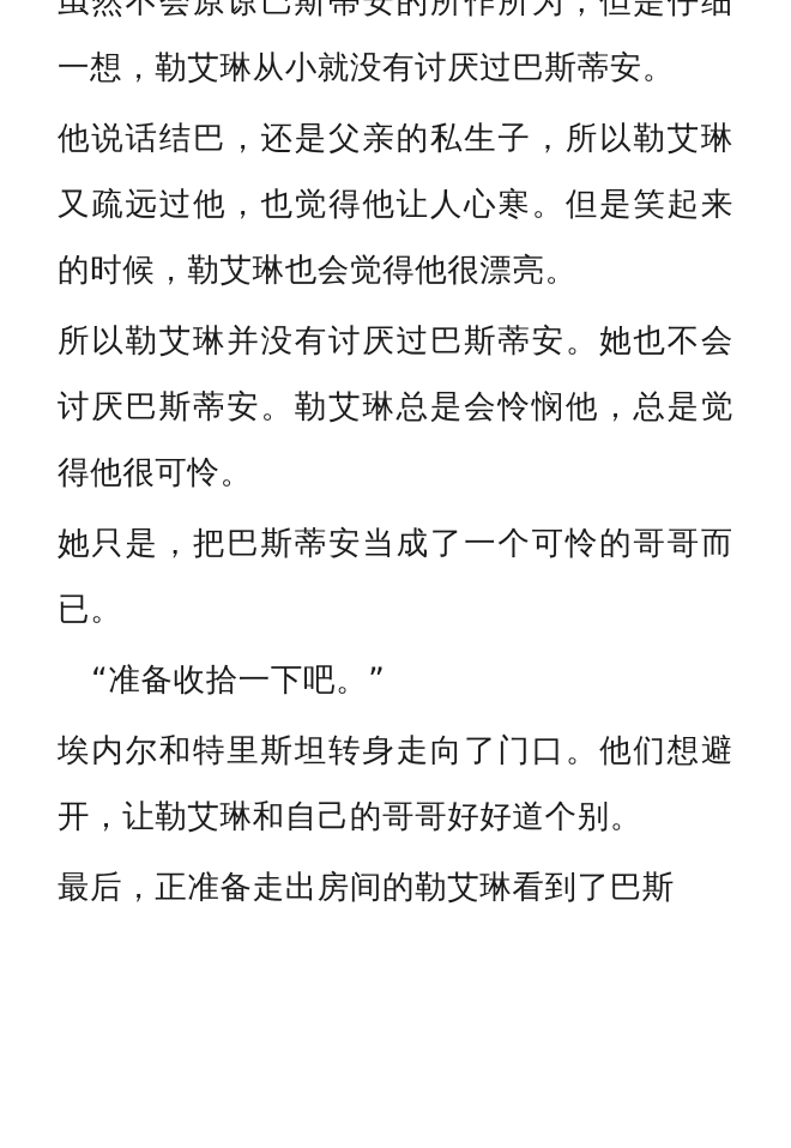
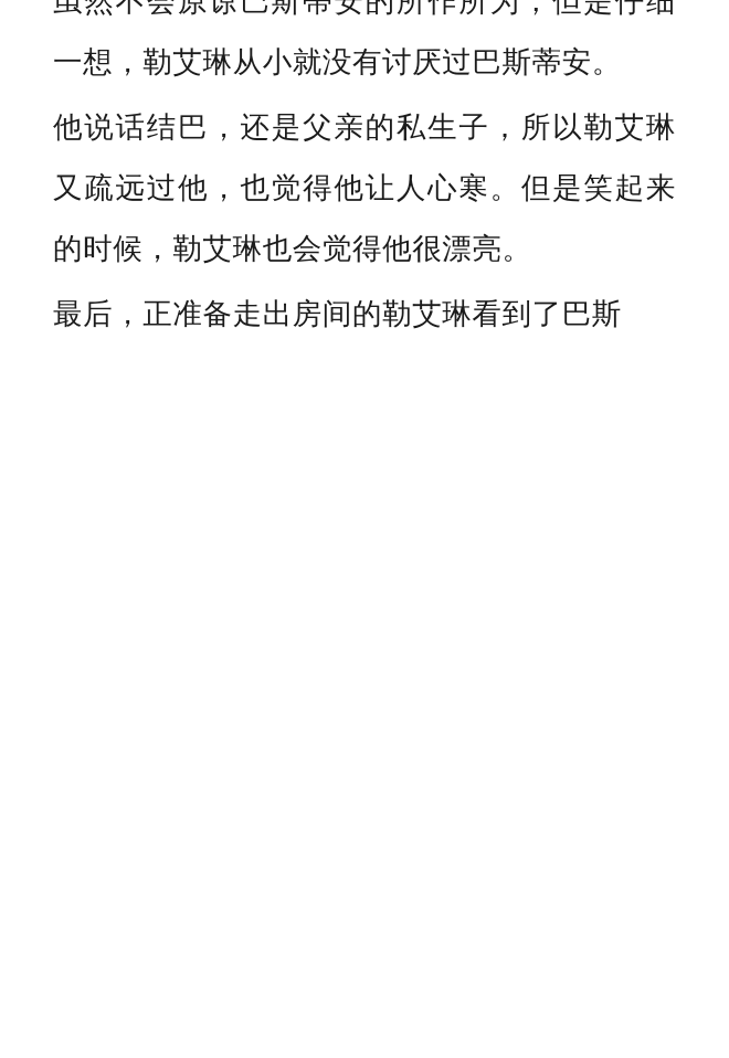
  虽然不会原谅巴斯蒂安的所作所为，但是仔细一想，勒艾琳从小就没有讨厌过巴斯蒂安。
  他说话结巴，还是父亲的私生子，所以勒艾琳又疏远过他，也觉得他让人心寒。但是笑起来的时候，勒艾琳也会觉得他很漂亮。
- 所以勒艾琳并没有讨厌过巴斯蒂安。她也不会讨厌巴斯蒂安。勒艾琳总是会怜悯他，总是觉得他很可怜。
- 她只是，把巴斯蒂安当成了一个可怜的哥哥而已。
- “准备收拾一下吧。”
- 埃内尔和特里斯坦转身走向了门口。他们想避开，让勒艾琳和自己的哥哥好好道个别。
  最后，正准备走出房间的勒艾琳看到了巴斯
